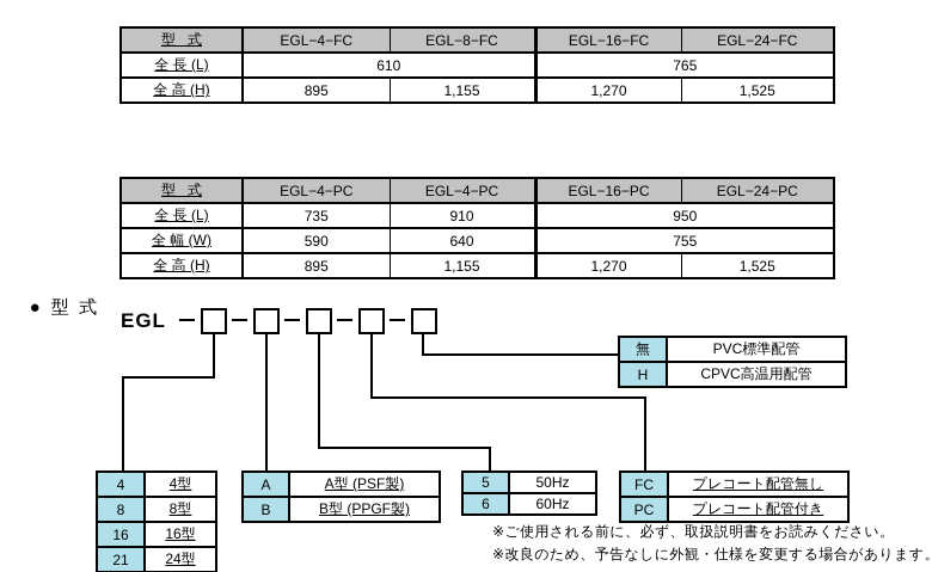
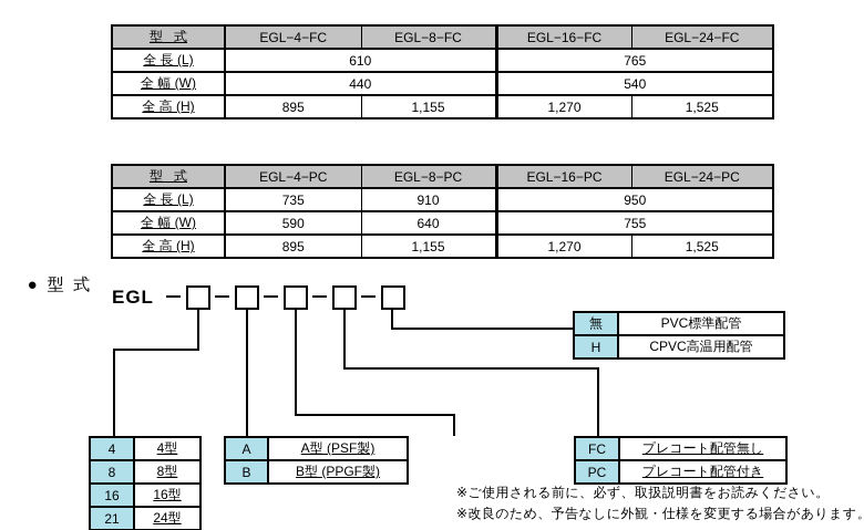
  型 式	EGL−4−FC	EGL−8−FC	EGL−16−FC	EGL−24−FC
  全 長 (L)	610	765
+ 全 幅 (W)	440	540
  全 高 (H)	895	1,155	1,270	1,525
- 型 式	EGL−4−PC	EGL−4−PC	EGL−16−PC	EGL−24−PC
+ 型 式	EGL−4−PC	EGL−8−PC	EGL−16−PC	EGL−24−PC
  全 長 (L)	735	910	950
  全 幅 (W)	590	640	755
  全 高 (H)	895	1,155	1,270	1,525
  ● 型 式
  EGL
  無	PVC標準配管
  H	CPVC高温用配管
  4	4型
  8	8型
  16	16型
  21	24型
  A	A型 (PSF製)
  B	B型 (PPGF製)
- 5	50Hz
- 6	60Hz
  FC	プレコート配管無し
  PC	プレコート配管付き
  ※ご使用される前に、必ず、取扱説明書をお読みください。
  ※改良のため、予告なしに外観・仕様を変更する場合があります
